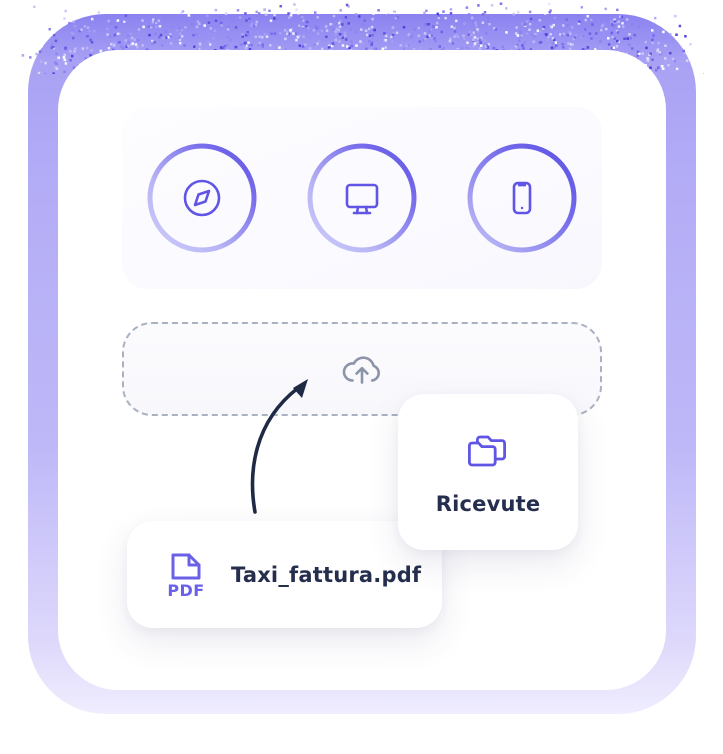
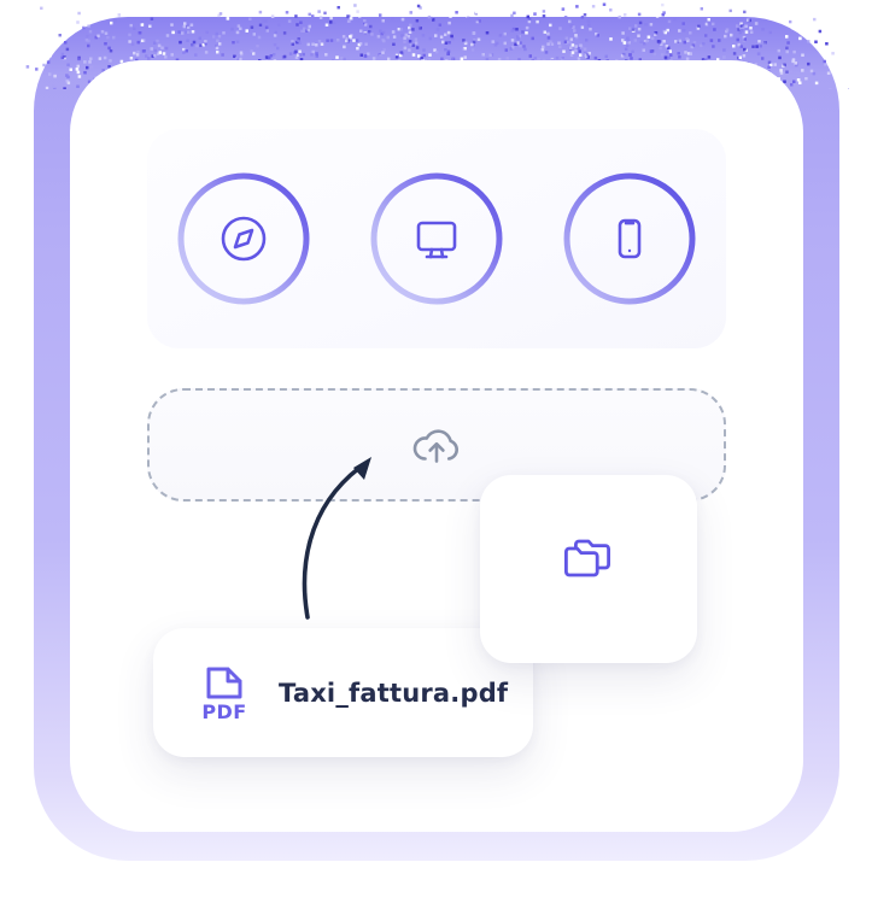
- Ricevute
  PDF
  Taxi_fattura.pdf
